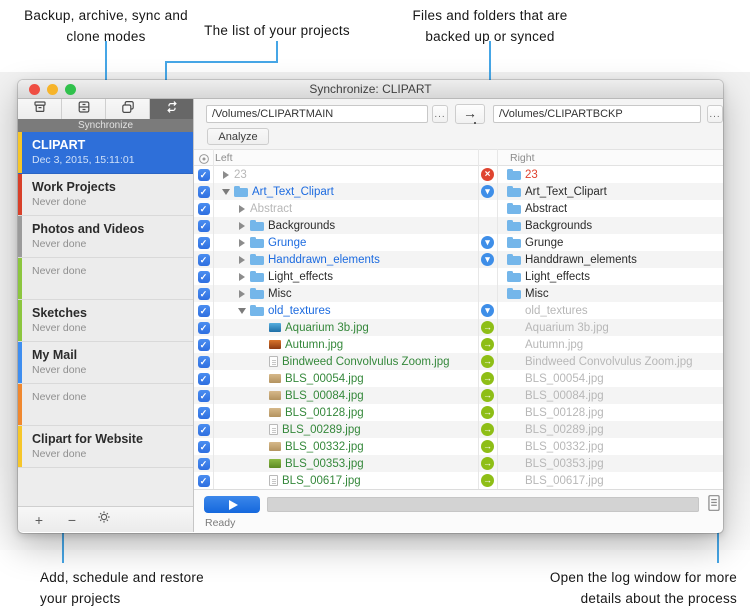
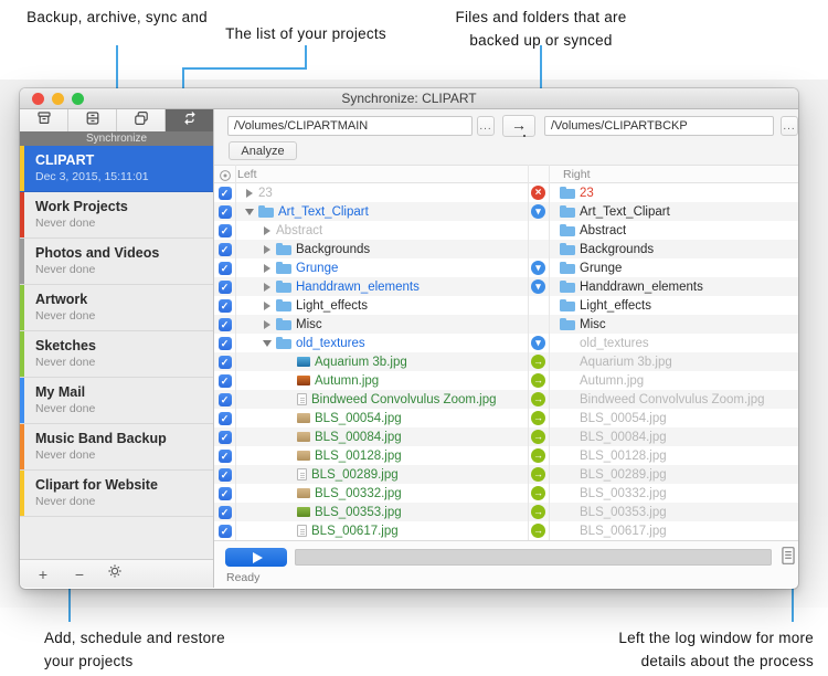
  Backup, archive, sync and
- clone modes
  The list of your projects
  Files and folders that are
  backed up or synced
  Add, schedule and restore
  your projects
- Open the log window for more
+ Left the log window for more
  details about the process
  Synchronize: CLIPART
  Synchronize
  CLIPART
  Dec 3, 2015, 15:11:01
  Work Projects
  Never done
  Photos and Videos
  Never done
+ Artwork
  Never done
  Sketches
  Never done
  My Mail
  Never done
+ Music Band Backup
  Never done
  Clipart for Website
  Never done
  +
  −
  /Volumes/CLIPARTMAIN
  ...
  →
  /Volumes/CLIPARTBCKP
  ...
  Analyze
  Left
  Right
  23
  ×
  23
  Art_Text_Clipart
  ▾
  Art_Text_Clipart
  Abstract
  Abstract
  Backgrounds
  Backgrounds
  Grunge
  ▾
  Grunge
  Handdrawn_elements
  ▾
  Handdrawn_elements
  Light_effects
  Light_effects
  Misc
  Misc
  old_textures
  ▾
  old_textures
  Aquarium 3b.jpg
  →
  Aquarium 3b.jpg
  Autumn.jpg
  →
  Autumn.jpg
  Bindweed Convolvulus Zoom.jpg
  →
  Bindweed Convolvulus Zoom.jpg
  BLS_00054.jpg
  →
  BLS_00054.jpg
  BLS_00084.jpg
  →
  BLS_00084.jpg
  BLS_00128.jpg
  →
  BLS_00128.jpg
  BLS_00289.jpg
  →
  BLS_00289.jpg
  BLS_00332.jpg
  →
  BLS_00332.jpg
  BLS_00353.jpg
  →
  BLS_00353.jpg
  BLS_00617.jpg
  →
  BLS_00617.jpg
  Ready
